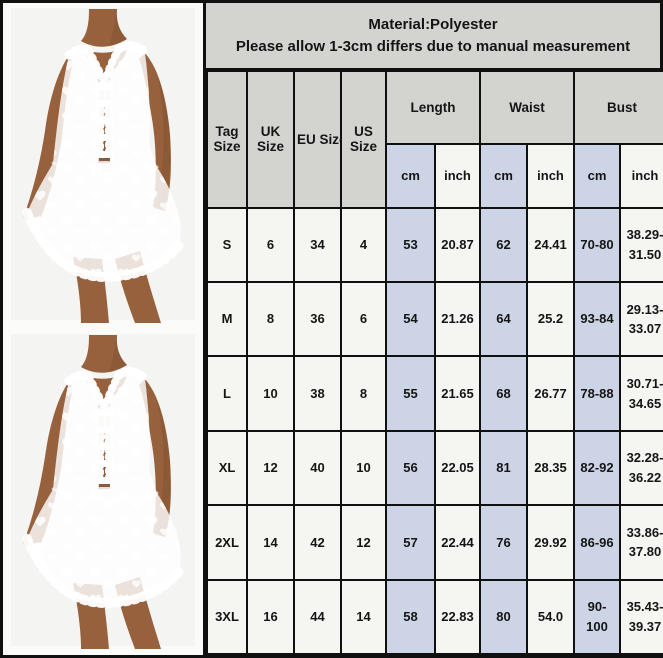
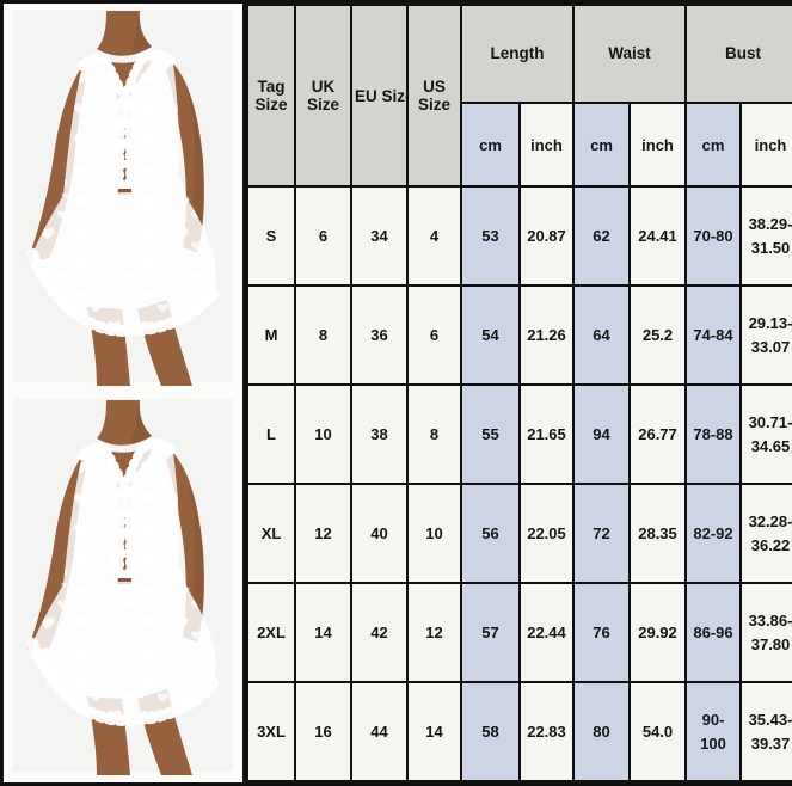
- Material:Polyester
- Please allow 1-3cm differs due to manual measurement
  Tag Size	UK Size	EU Siz	US Size	Length	Waist	Bust
  cm	inch	cm	inch	cm	inch
  S	6	34	4	53	20.87	62	24.41	70-80	38.29-31.50
- M	8	36	6	54	21.26	64	25.2	93-84	29.13-33.07
+ M	8	36	6	54	21.26	64	25.2	74-84	29.13-33.07
- L	10	38	8	55	21.65	68	26.77	78-88	30.71-34.65
+ L	10	38	8	55	21.65	94	26.77	78-88	30.71-34.65
- XL	12	40	10	56	22.05	81	28.35	82-92	32.28-36.22
+ XL	12	40	10	56	22.05	72	28.35	82-92	32.28-36.22
  2XL	14	42	12	57	22.44	76	29.92	86-96	33.86-37.80
  3XL	16	44	14	58	22.83	80	54.0	90-100	35.43-39.37
